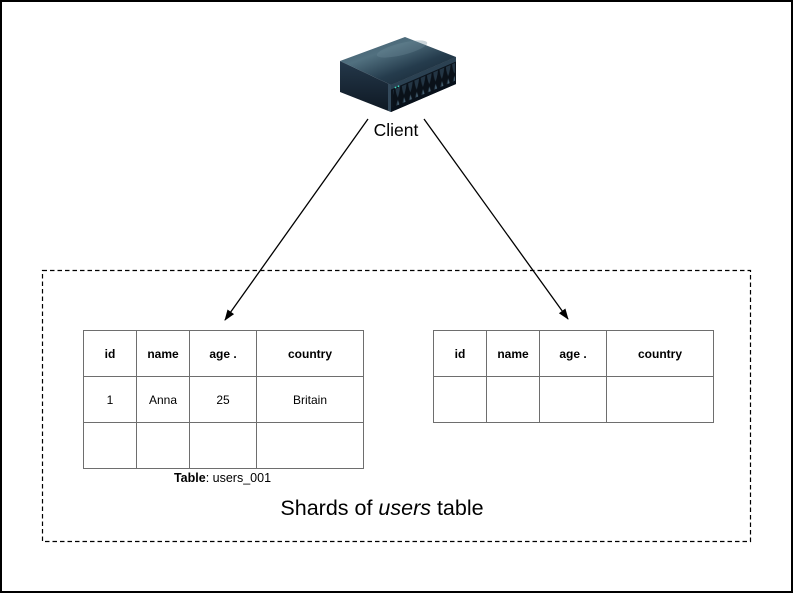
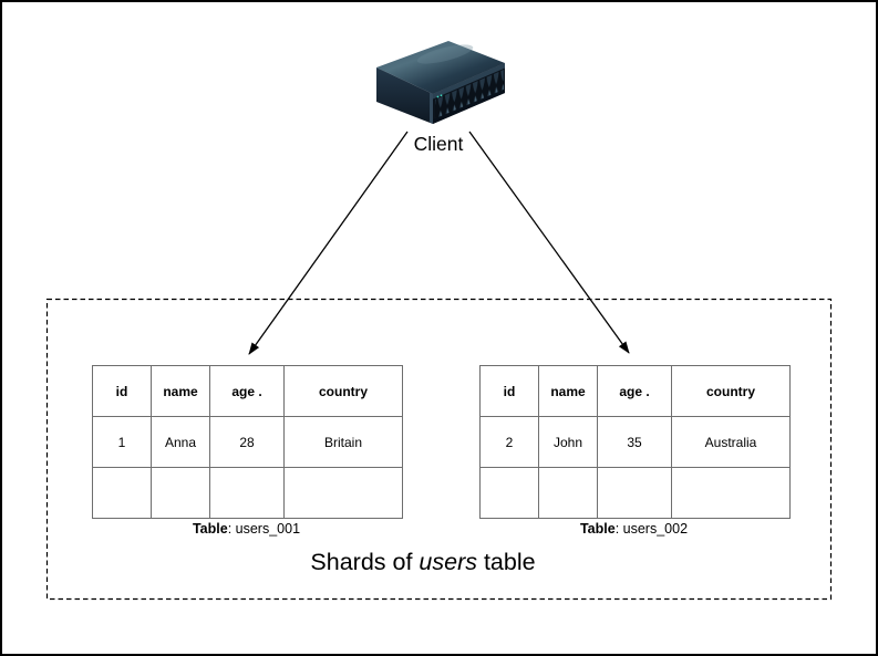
  Client
  id	name	age .	country
- 1	Anna	25	Britain
+ 1	Anna	28	Britain
  Table: users_001
  id	name	age .	country
+ 2	John	35	Australia
+ Table: users_002
  Shards of users table
